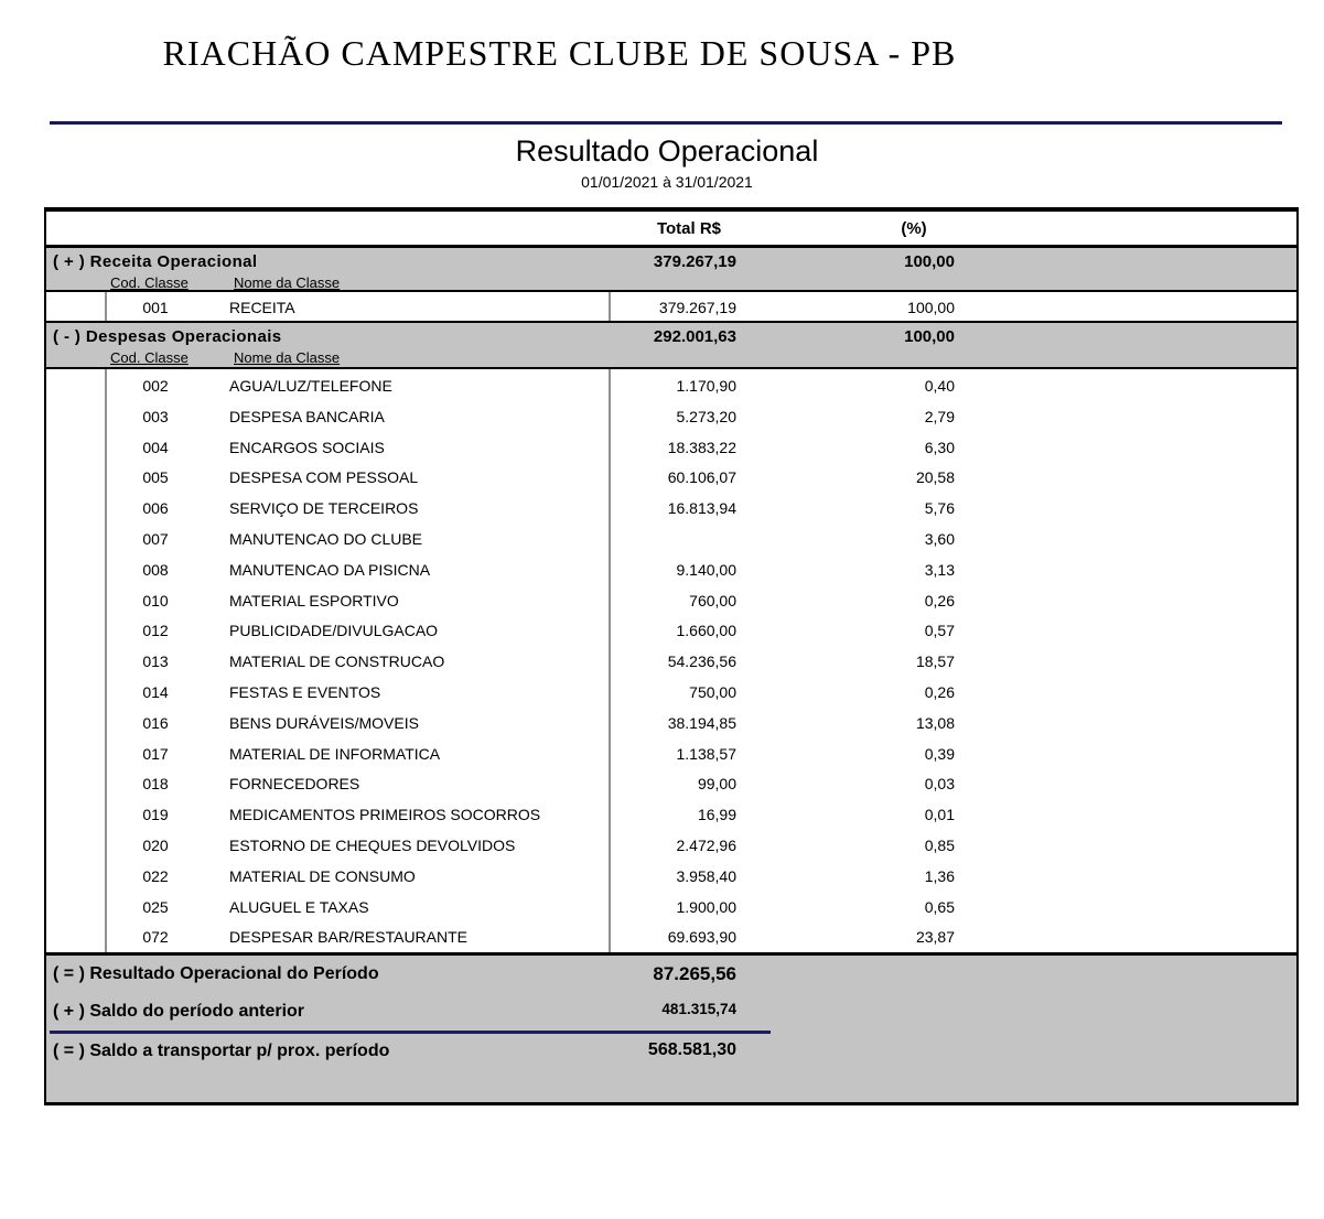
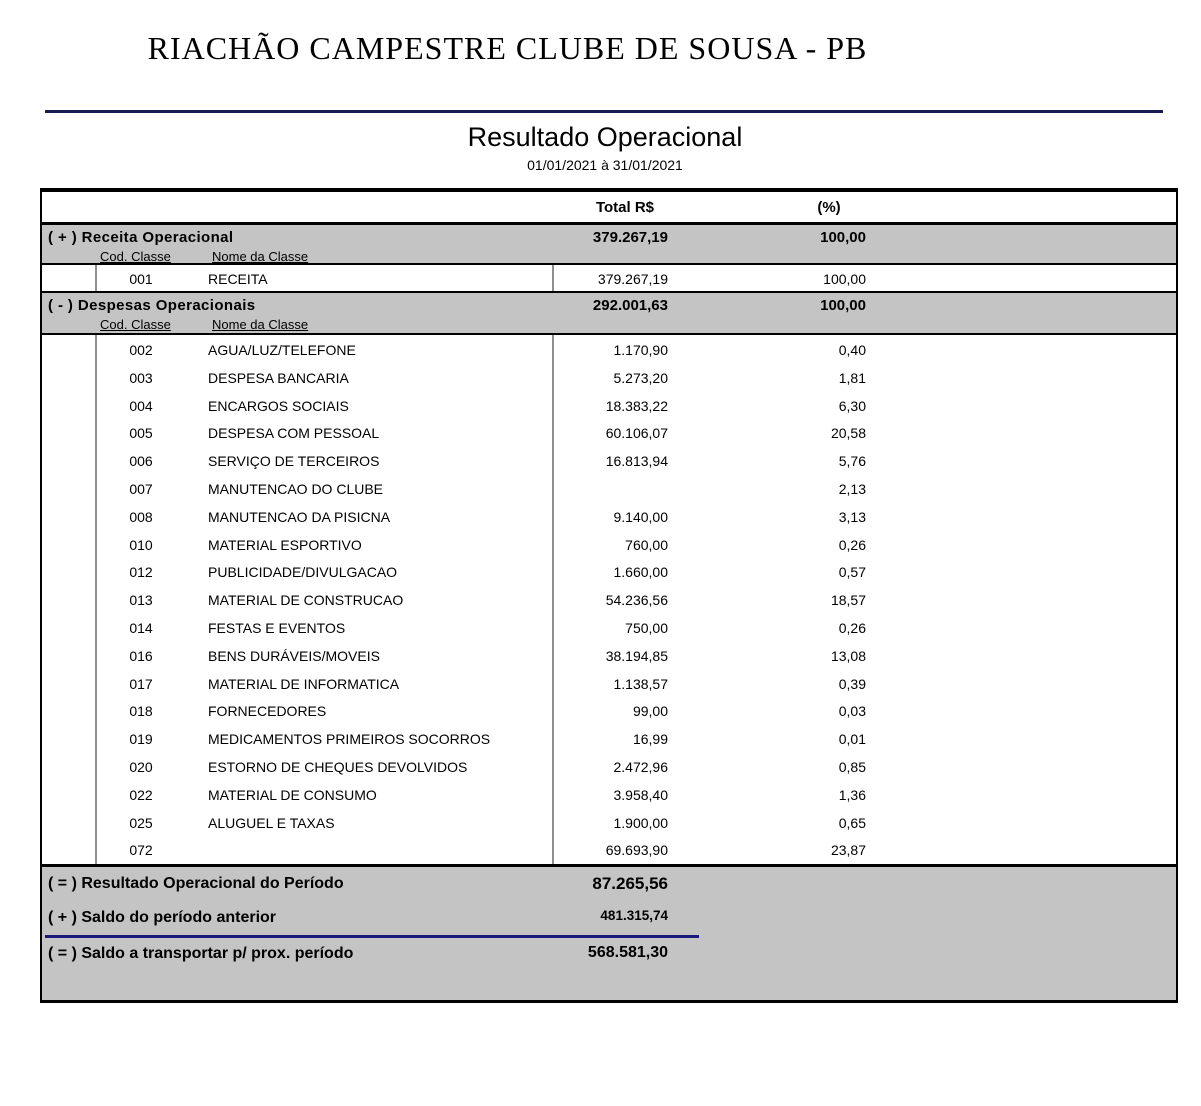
  RIACHÃO CAMPESTRE CLUBE DE SOUSA - PB
  Resultado Operacional
  01/01/2021 à 31/01/2021
  Total R$
  (%)
  ( + ) Receita Operacional
  379.267,19
  100,00
  Cod. Classe
  Nome da Classe
  001
  RECEITA
  379.267,19
  100,00
  ( - ) Despesas Operacionais
  292.001,63
  100,00
  Cod. Classe
  Nome da Classe
  002
  AGUA/LUZ/TELEFONE
  1.170,90
  0,40
  003
  DESPESA BANCARIA
  5.273,20
- 2,79
+ 1,81
  004
  ENCARGOS SOCIAIS
  18.383,22
  6,30
  005
  DESPESA COM PESSOAL
  60.106,07
  20,58
  006
  SERVIÇO DE TERCEIROS
  16.813,94
  5,76
  007
  MANUTENCAO DO CLUBE
- 3,60
+ 2,13
  008
  MANUTENCAO DA PISICNA
  9.140,00
  3,13
  010
  MATERIAL ESPORTIVO
  760,00
  0,26
  012
  PUBLICIDADE/DIVULGACAO
  1.660,00
  0,57
  013
  MATERIAL DE CONSTRUCAO
  54.236,56
  18,57
  014
  FESTAS E EVENTOS
  750,00
  0,26
  016
  BENS DURÁVEIS/MOVEIS
  38.194,85
  13,08
  017
  MATERIAL DE INFORMATICA
  1.138,57
  0,39
  018
  FORNECEDORES
  99,00
  0,03
  019
  MEDICAMENTOS PRIMEIROS SOCORROS
  16,99
  0,01
  020
  ESTORNO DE CHEQUES DEVOLVIDOS
  2.472,96
  0,85
  022
  MATERIAL DE CONSUMO
  3.958,40
  1,36
  025
  ALUGUEL E TAXAS
  1.900,00
  0,65
  072
- DESPESAR BAR/RESTAURANTE
  69.693,90
  23,87
  ( = ) Resultado Operacional do Período
  87.265,56
  ( + ) Saldo do período anterior
  481.315,74
  ( = ) Saldo a transportar p/ prox. período
  568.581,30
